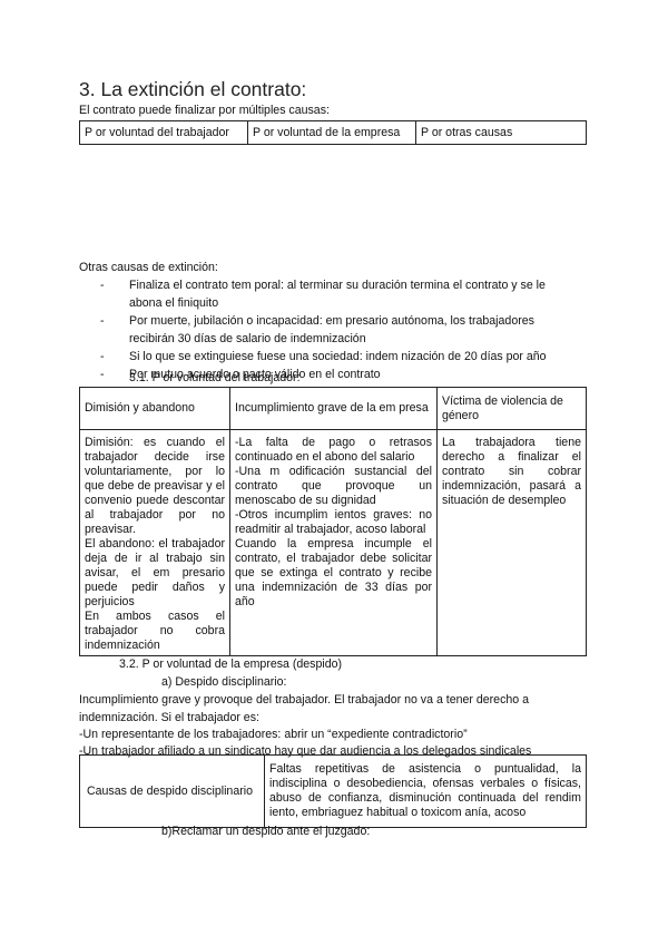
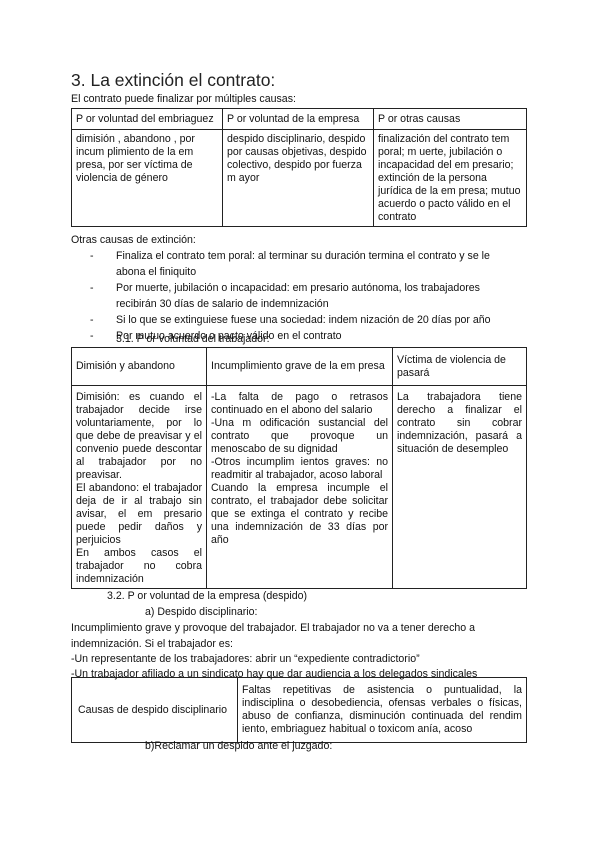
  3. La extinción el contrato:
  El contrato puede finalizar por múltiples causas:
- P or voluntad del trabajador	P or voluntad de la empresa	P or otras causas
+ P or voluntad del embriaguez	P or voluntad de la empresa	P or otras causas
+ dimisión , abandono , por incum plimiento de la em presa, por ser víctima de violencia de género	despido disciplinario, despido por causas objetivas, despido colectivo, despido por fuerza m ayor	finalización del contrato tem poral; m uerte, jubilación o incapacidad del em presario; extinción de la persona jurídica de la em presa; mutuo acuerdo o pacto válido en el contrato
  Otras causas de extinción:
  -
  Finaliza el contrato tem poral: al terminar su duración termina el contrato y se le abona el finiquito
  -
  Por muerte, jubilación o incapacidad: em presario autónoma, los trabajadores recibirán 30 días de salario de indemnización
  -
  Si lo que se extinguiese fuese una sociedad: indem nización de 20 días por año
  -
  Por mutuo acuerdo o pacto válido en el contrato
  3.1. P or voluntad del trabajador:
- Dimisión y abandono	Incumplimiento grave de la em presa	Víctima de violencia de género
+ Dimisión y abandono	Incumplimiento grave de la em presa	Víctima de violencia de pasará
  Dimisión: es cuando el trabajador decide irse voluntariamente, por lo que debe de preavisar y el convenio puede descontar al trabajador por no preavisar. El abandono: el trabajador deja de ir al trabajo sin avisar, el em presario puede pedir daños y perjuicios En ambos casos el trabajador no cobra indemnización	-La falta de pago o retrasos continuado en el abono del salario -Una m odificación sustancial del contrato que provoque un menoscabo de su dignidad -Otros incumplim ientos graves: no readmitir al trabajador, acoso laboral Cuando la empresa incumple el contrato, el trabajador debe solicitar que se extinga el contrato y recibe una indemnización de 33 días por año	La trabajadora tiene derecho a finalizar el contrato sin cobrar indemnización, pasará a situación de desempleo
  3.2. P or voluntad de la empresa (despido)
  a) Despido disciplinario:
  Incumplimiento grave y provoque del trabajador. El trabajador no va a tener derecho a indemnización. Si el trabajador es:
  -Un representante de los trabajadores: abrir un “expediente contradictorio”
  -Un trabajador afiliado a un sindicato hay que dar audiencia a los delegados sindicales
  Causas de despido disciplinario	Faltas repetitivas de asistencia o puntualidad, la indisciplina o desobediencia, ofensas verbales o físicas, abuso de confianza, disminución continuada del rendim iento, embriaguez habitual o toxicom anía, acoso
  b)Reclamar un despido ante el juzgado:
